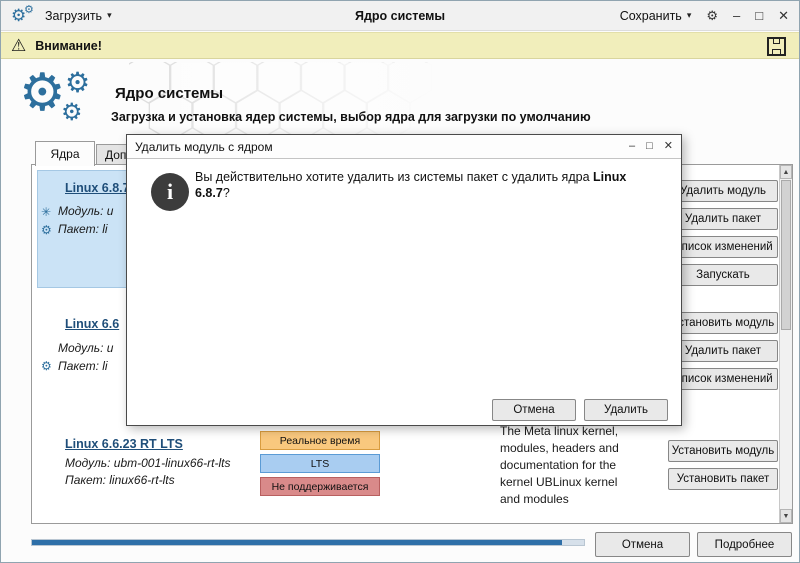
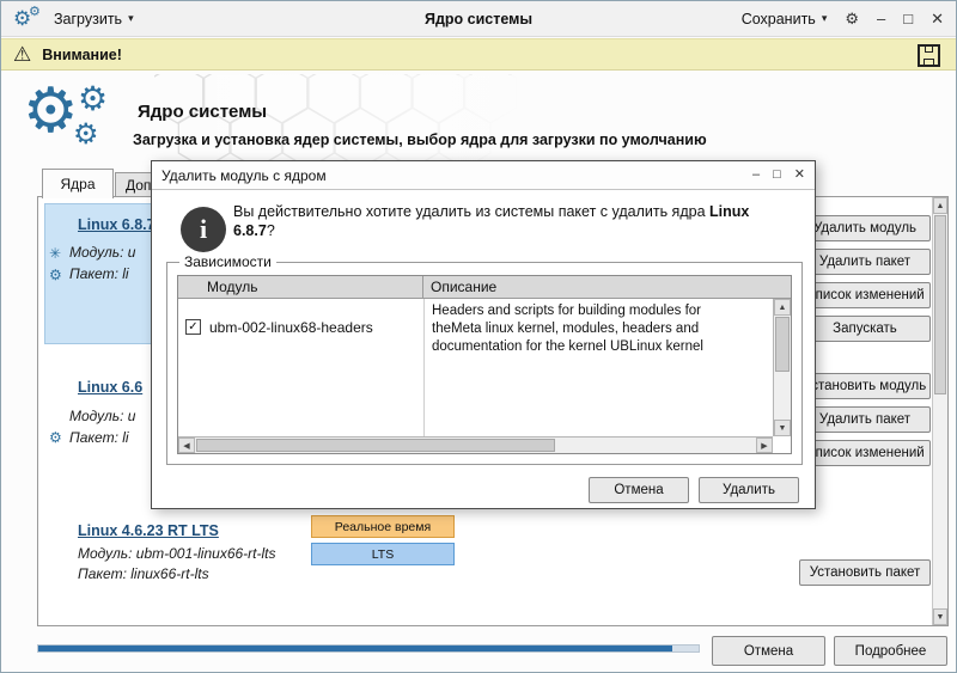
  ⚙
  ⚙
  Загрузить
  ▾
  Ядро системы
  Сохранить
  ▾
  ⚙
  –
  □
  ✕
  ⚠
  Внимание!
  ⚙
  ⚙
  ⚙
  Ядро системы
  Загрузка и установка ядер системы, выбор ядра для загрузки по умолчанию
  Ядра
  Доп
  Linux 6.8.
  ✳
  Модуль: u
  ⚙
  Пакет: li
  Удалить модуль
  Удалить пакет
  писок изменений
  Запускать
  Linux 6.6
  Модуль: u
  ⚙
  Пакет: li
  тановить модуль
  Удалить пакет
  писок изменений
- Linux 6.6.23 RT LTS
+ Linux 4.6.23 RT LTS
  Модуль: ubm-001-linux66-rt-lts
  Пакет: linux66-rt-lts
  Реальное время
  LTS
- Не поддерживается
- The Meta linux kernel, modules, headers and documentation for the kernel UBLinux kernel and modules
- Установить модуль
  Установить пакет
  Отмена
  Подробнее
  Удалить модуль с ядром
  –
  □
  ✕
  i
  Вы действительно хотите удалить из системы пакет с удалить ядра Linux 6.8.7?
+ Зависимости
+ Модуль
+ Описание
+ ✓
+ ubm-002-linux68-headers
+ Headers and scripts for building modules for theMeta linux kernel, modules, headers and documentation for the kernel UBLinux kernel
  Отмена
  Удалить
